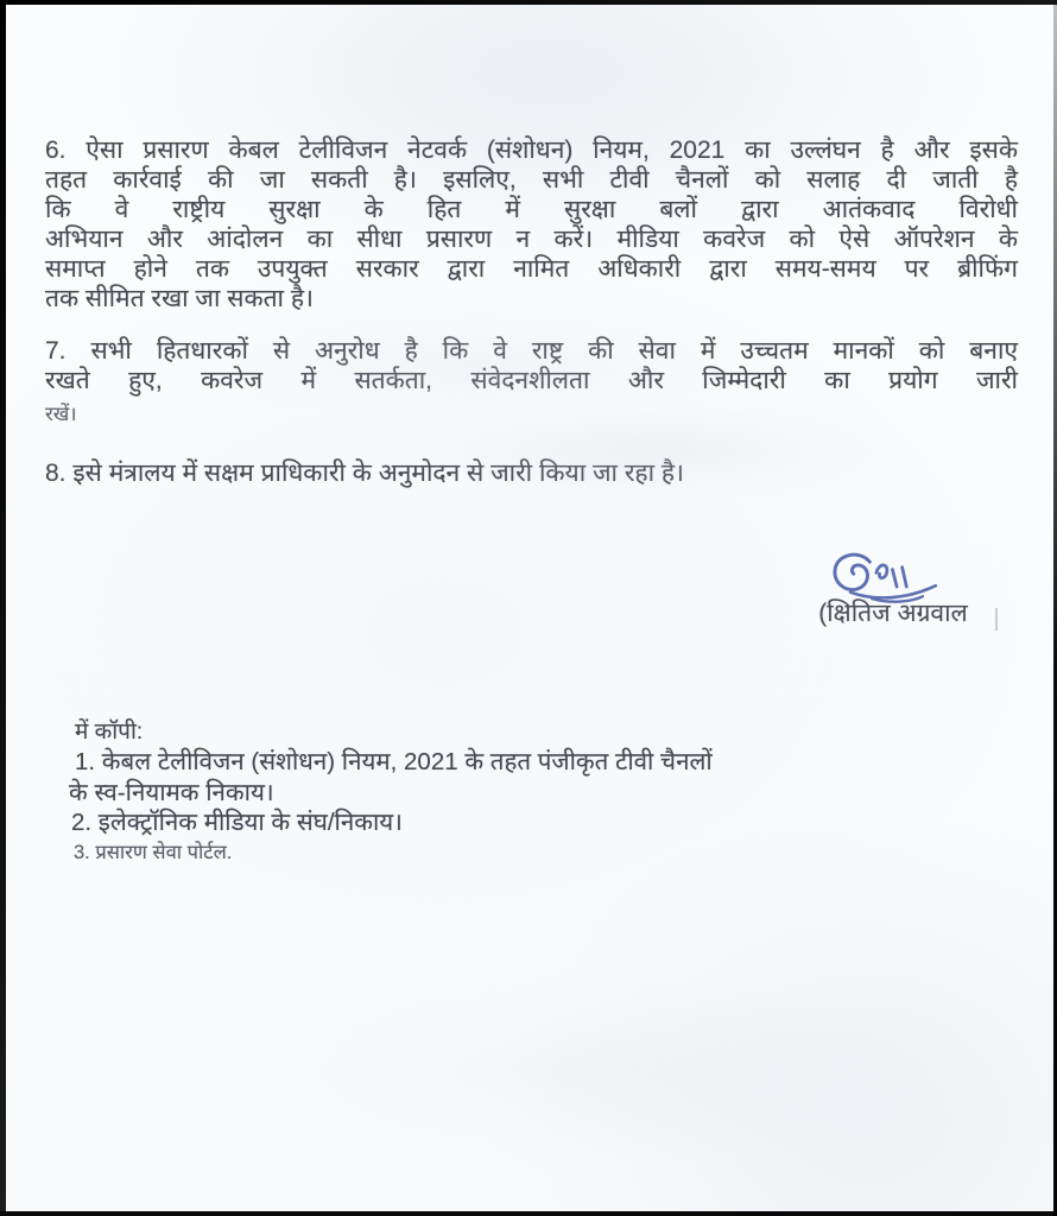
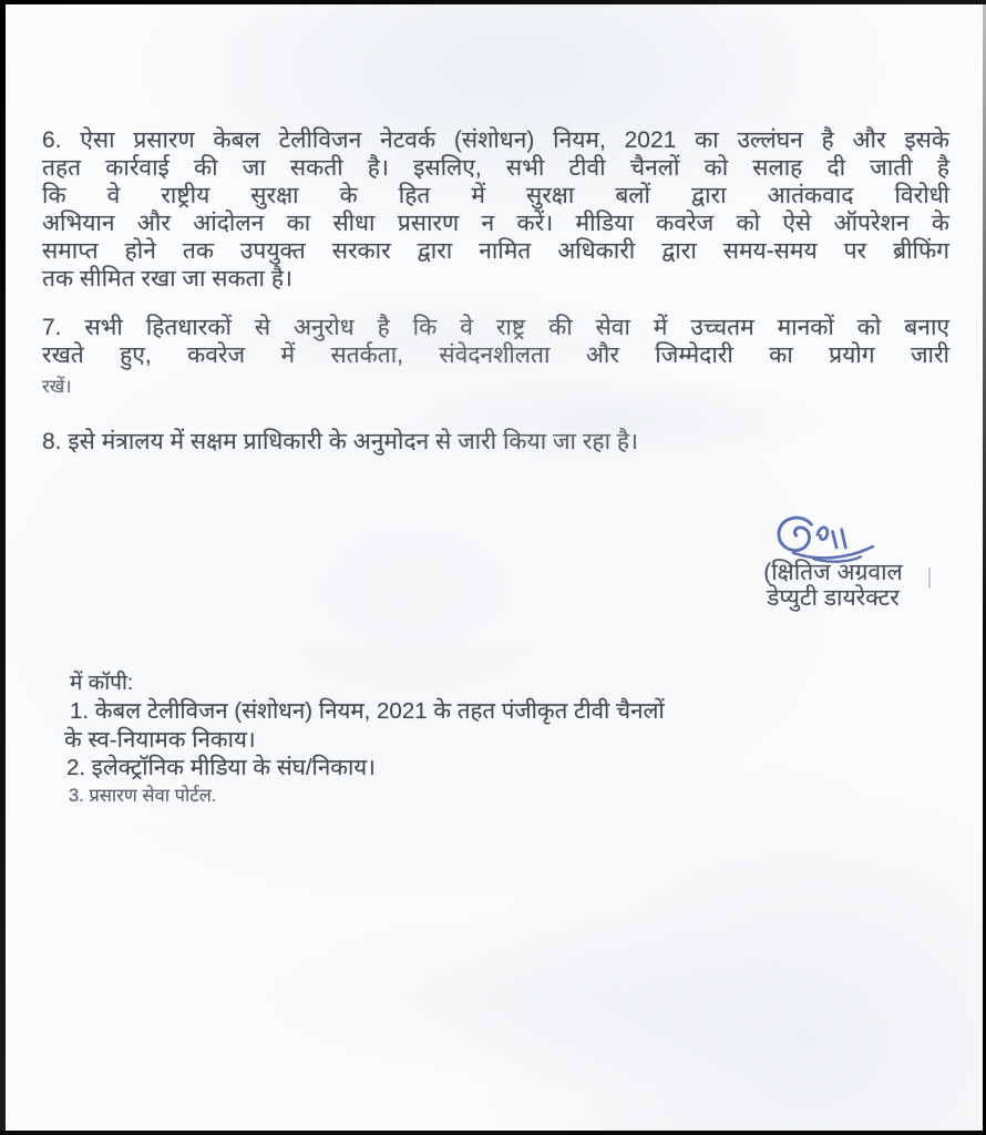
  (क्षितिज अग्रवाल
+ डेप्युटी डायरेक्टर
